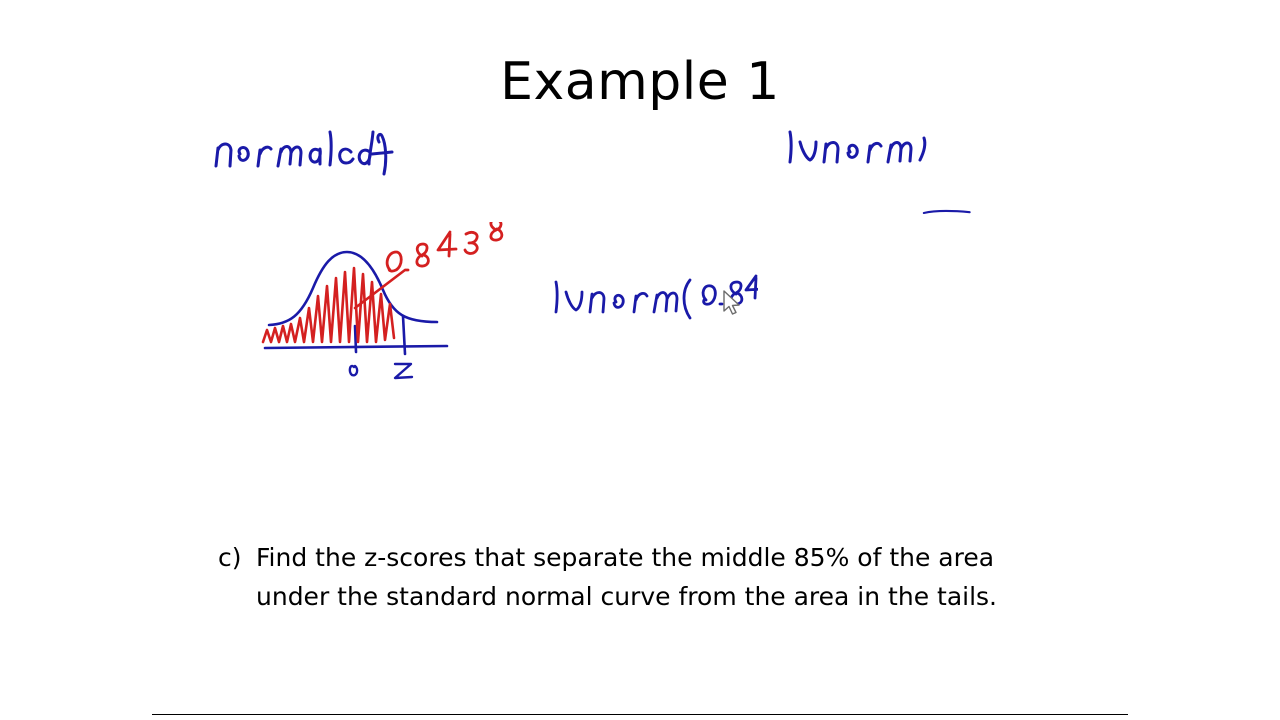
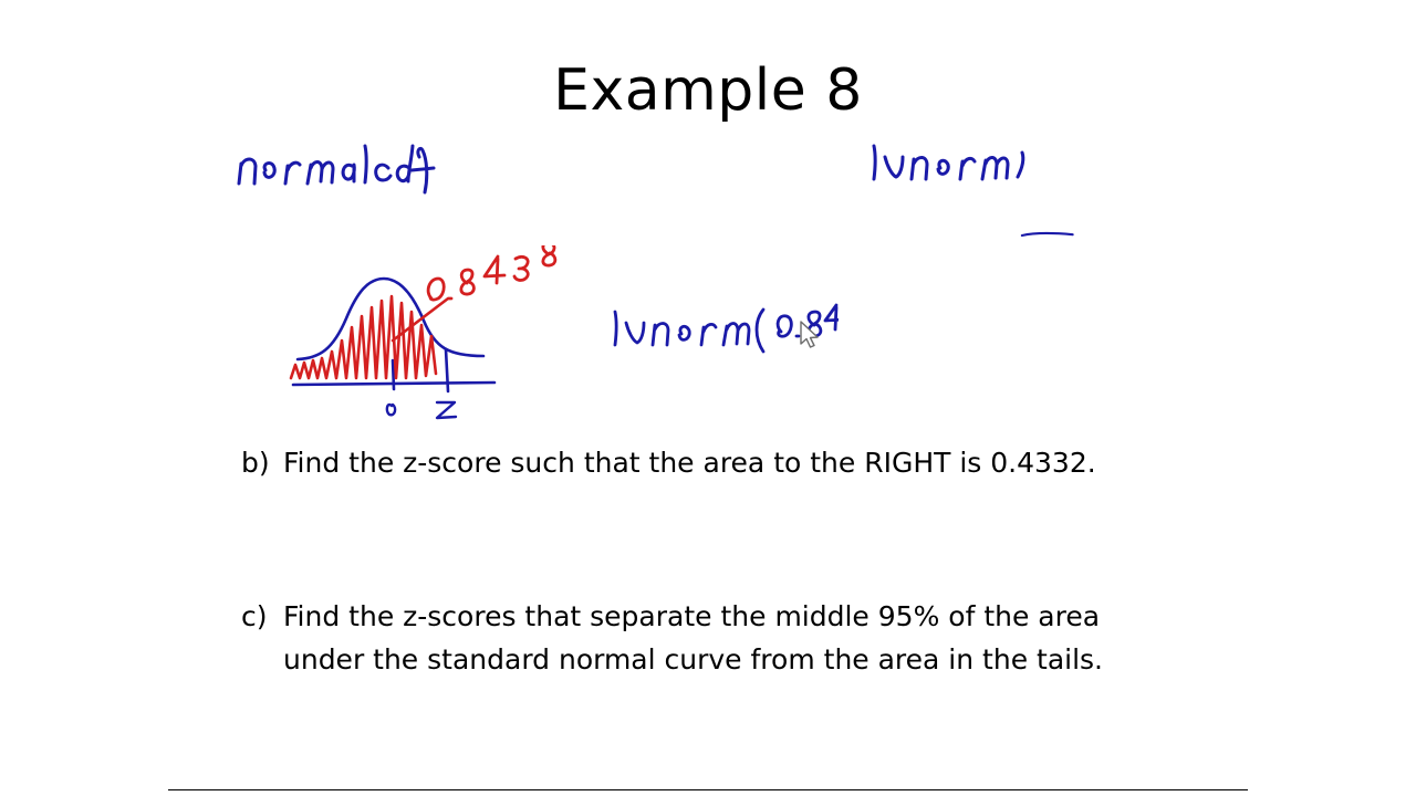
- Example 1
+ Example 8
+ b)
+ Find the z-score such that the area to the RIGHT is 0.4332.
  c)
- Find the z-scores that separate the middle 85% of the area under the standard normal curve from the area in the tails.
+ Find the z-scores that separate the middle 95% of the area under the standard normal curve from the area in the tails.
